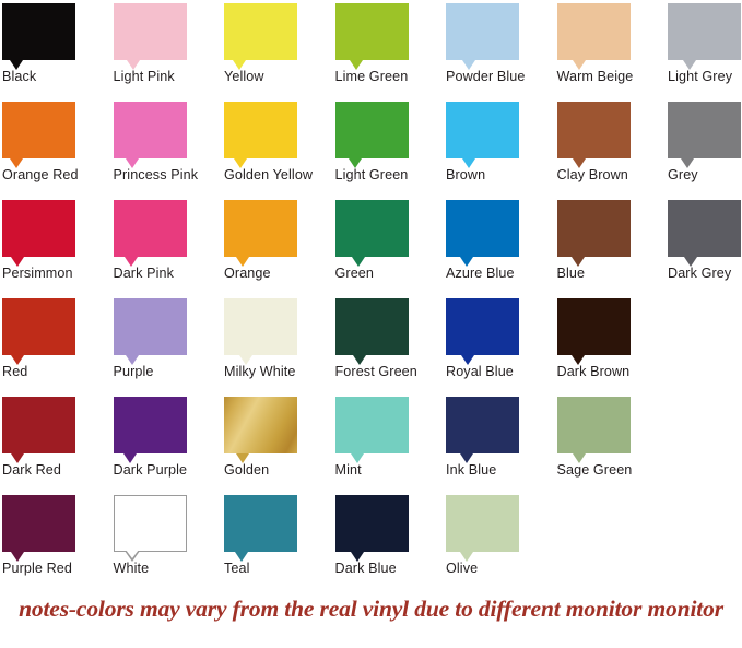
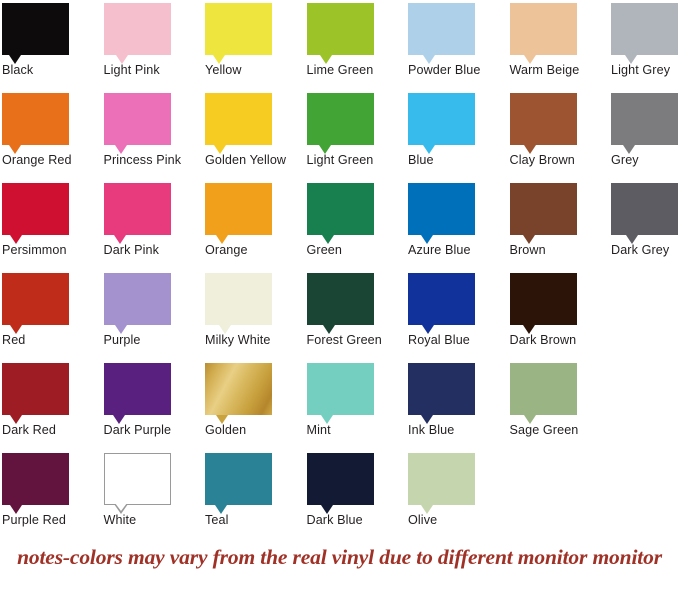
  Black
  Light Pink
  Yellow
  Lime Green
  Powder Blue
  Warm Beige
  Light Grey
  Orange Red
  Princess Pink
  Golden Yellow
  Light Green
- Brown
+ Blue
  Clay Brown
  Grey
  Persimmon
  Dark Pink
  Orange
  Green
  Azure Blue
- Blue
+ Brown
  Dark Grey
  Red
  Purple
  Milky White
  Forest Green
  Royal Blue
  Dark Brown
  Dark Red
  Dark Purple
  Golden
  Mint
  Ink Blue
  Sage Green
  Purple Red
  White
  Teal
  Dark Blue
  Olive
  notes-colors may vary from the real vinyl due to different monitor monitor
